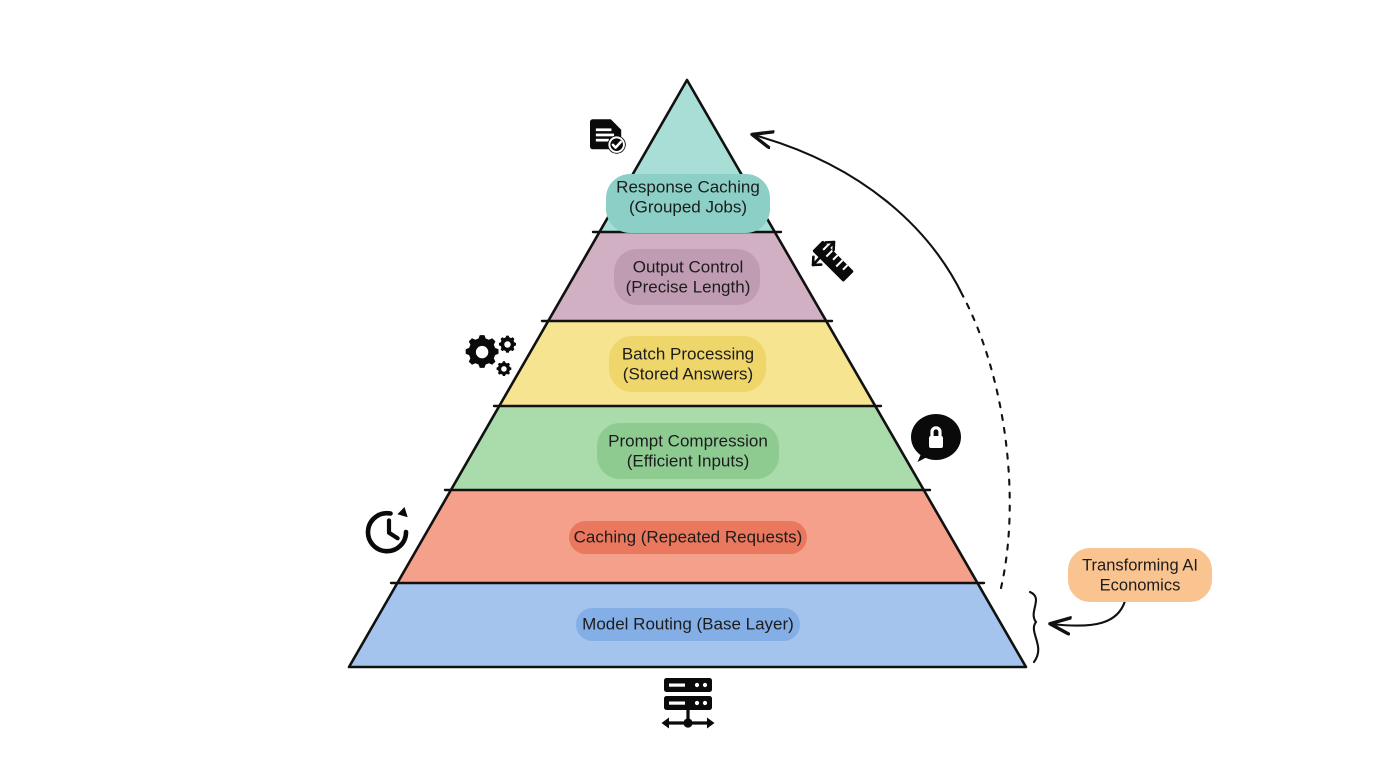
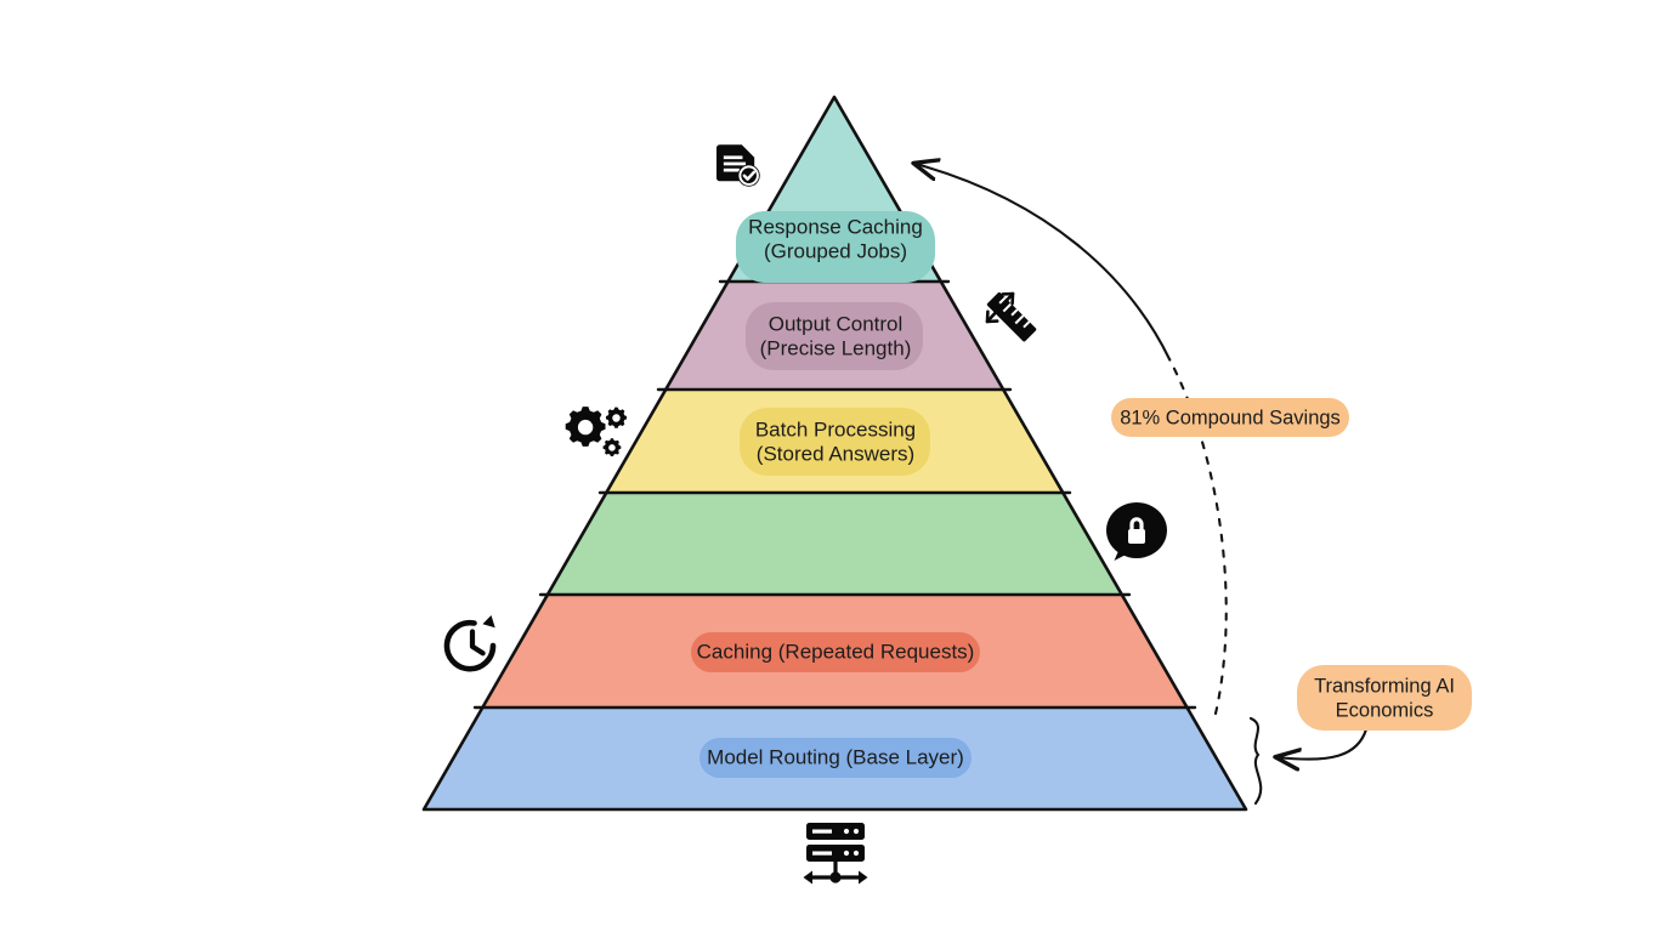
  Response Caching
  (Grouped Jobs)
  Output Control
  (Precise Length)
  Batch Processing
  (Stored Answers)
- Prompt Compression
- (Efficient Inputs)
  Caching (Repeated Requests)
  Model Routing (Base Layer)
+ 81% Compound Savings
  Transforming AI
  Economics
